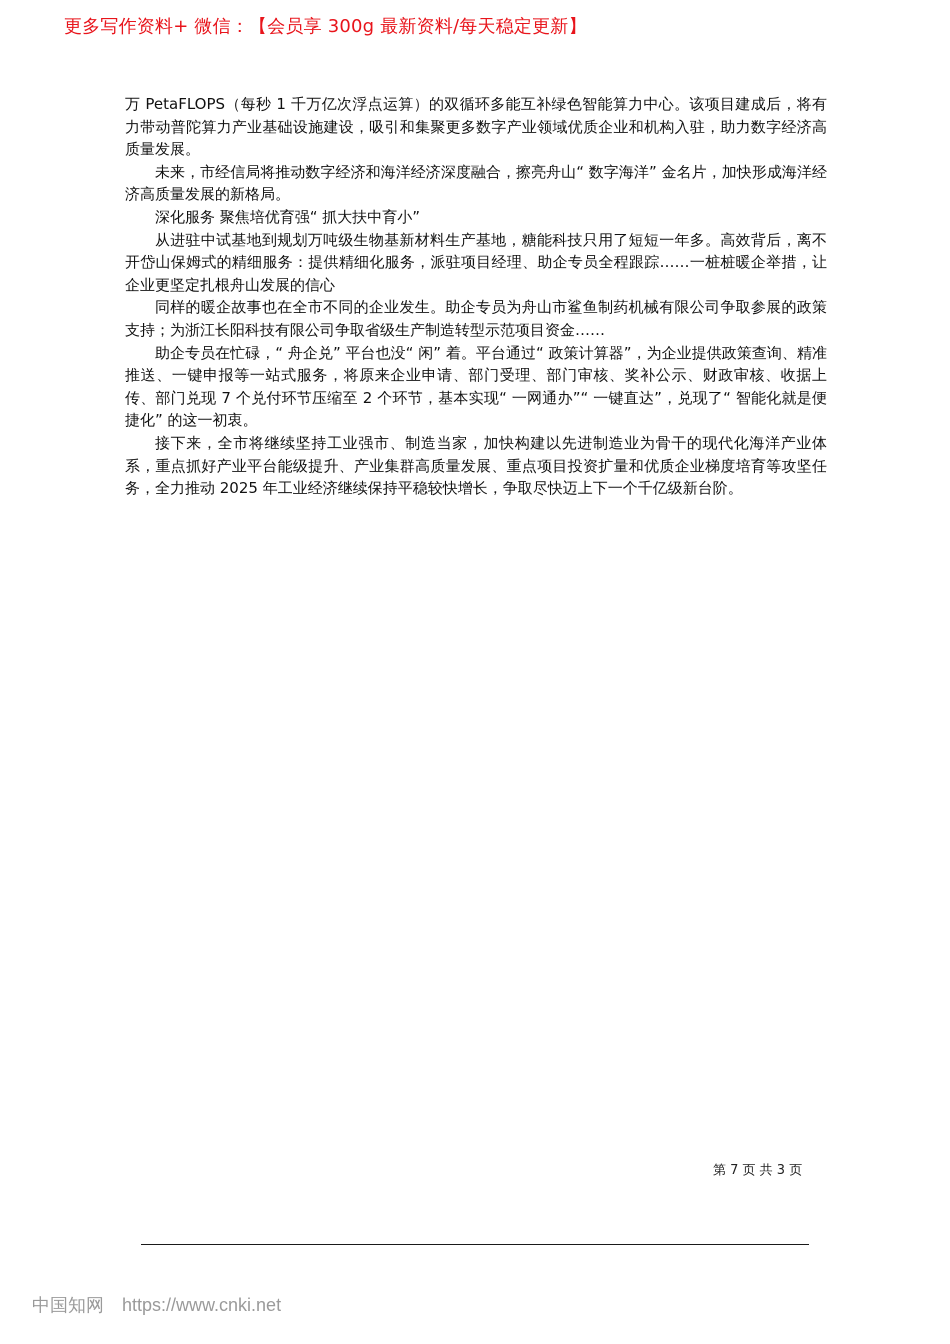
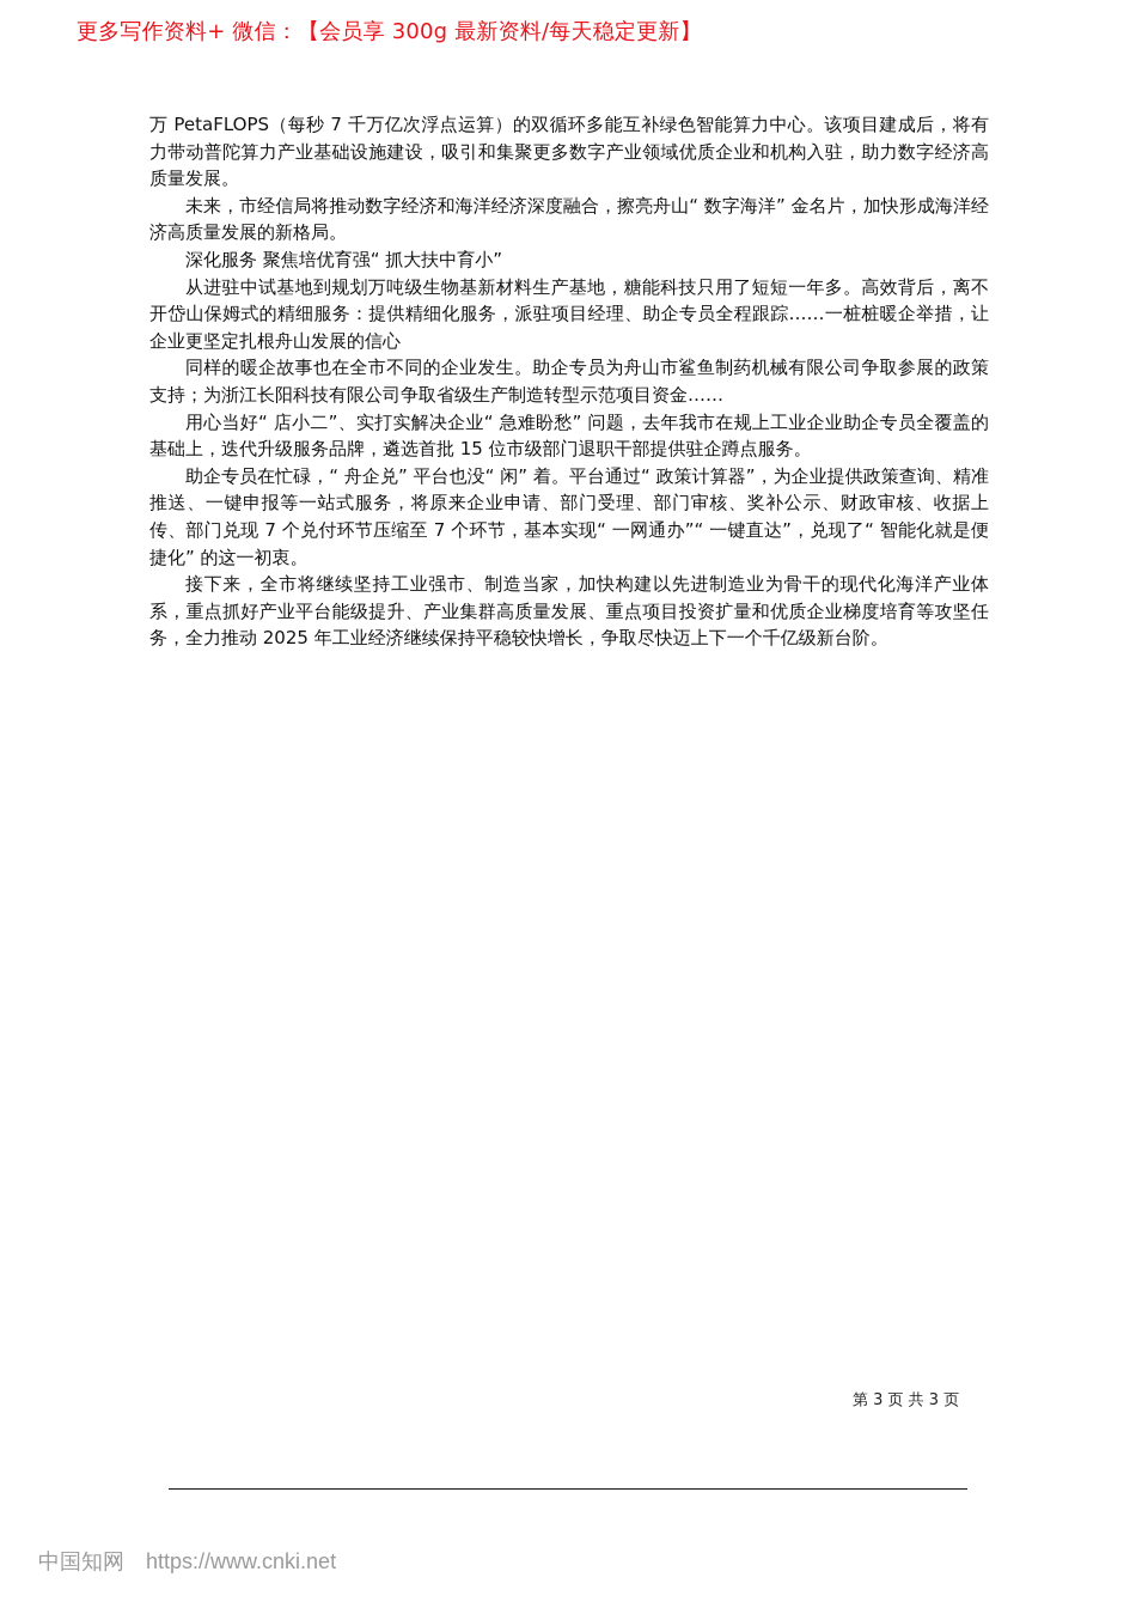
  更多写作资料+ 微信：【会员享 300g 最新资料/每天稳定更新】
- 万 PetaFLOPS（每秒 1 千万亿次浮点运算）的双循环多能互补绿色智能算力中心。该项目建成后，将有力带动普陀算力产业基础设施建设，吸引和集聚更多数字产业领域优质企业和机构入驻，助力数字经济高质量发展。
+ 万 PetaFLOPS（每秒 7 千万亿次浮点运算）的双循环多能互补绿色智能算力中心。该项目建成后，将有力带动普陀算力产业基础设施建设，吸引和集聚更多数字产业领域优质企业和机构入驻，助力数字经济高质量发展。
  未来，市经信局将推动数字经济和海洋经济深度融合，擦亮舟山“ 数字海洋” 金名片，加快形成海洋经济高质量发展的新格局。
  深化服务 聚焦培优育强“ 抓大扶中育小”
  从进驻中试基地到规划万吨级生物基新材料生产基地，糖能科技只用了短短一年多。高效背后，离不开岱山保姆式的精细服务：提供精细化服务，派驻项目经理、助企专员全程跟踪……一桩桩暖企举措，让企业更坚定扎根舟山发展的信心
  同样的暖企故事也在全市不同的企业发生。助企专员为舟山市鲨鱼制药机械有限公司争取参展的政策支持；为浙江长阳科技有限公司争取省级生产制造转型示范项目资金……
+ 用心当好“ 店小二”、实打实解决企业“ 急难盼愁” 问题，去年我市在规上工业企业助企专员全覆盖的基础上，迭代升级服务品牌，遴选首批 15 位市级部门退职干部提供驻企蹲点服务。
- 助企专员在忙碌，“ 舟企兑” 平台也没“ 闲” 着。平台通过“ 政策计算器”，为企业提供政策查询、精准推送、一键申报等一站式服务，将原来企业申请、部门受理、部门审核、奖补公示、财政审核、收据上传、部门兑现 7 个兑付环节压缩至 2 个环节，基本实现“ 一网通办”“ 一键直达”，兑现了“ 智能化就是便捷化” 的这一初衷。
+ 助企专员在忙碌，“ 舟企兑” 平台也没“ 闲” 着。平台通过“ 政策计算器”，为企业提供政策查询、精准推送、一键申报等一站式服务，将原来企业申请、部门受理、部门审核、奖补公示、财政审核、收据上传、部门兑现 7 个兑付环节压缩至 7 个环节，基本实现“ 一网通办”“ 一键直达”，兑现了“ 智能化就是便捷化” 的这一初衷。
  接下来，全市将继续坚持工业强市、制造当家，加快构建以先进制造业为骨干的现代化海洋产业体系，重点抓好产业平台能级提升、产业集群高质量发展、重点项目投资扩量和优质企业梯度培育等攻坚任务，全力推动 2025 年工业经济继续保持平稳较快增长，争取尽快迈上下一个千亿级新台阶。
- 第 7 页 共 3 页
+ 第 3 页 共 3 页
  中国知网 https://www.cnki.net
